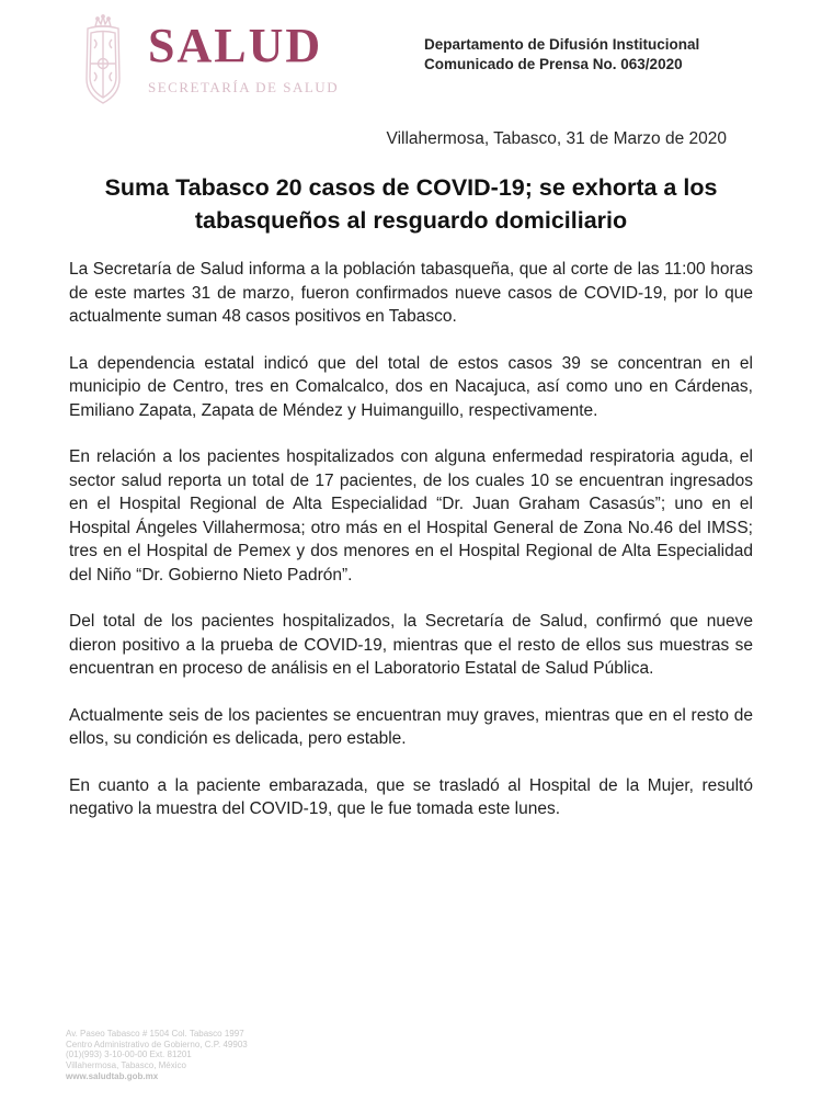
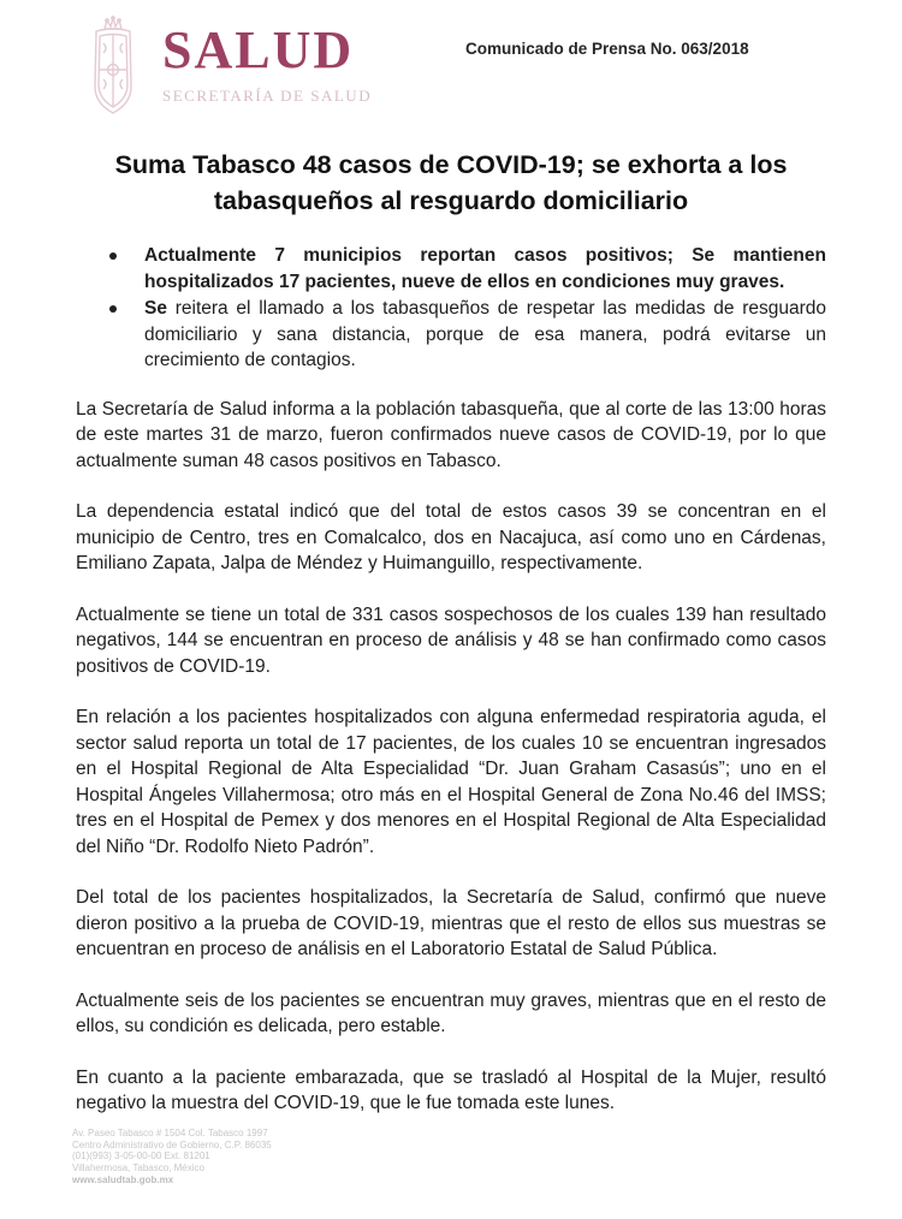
  SALUD
  SECRETARÍA DE SALUD
- Departamento de Difusión Institucional
- Comunicado de Prensa No. 063/2020
+ Comunicado de Prensa No. 063/2018
- Villahermosa, Tabasco, 31 de Marzo de 2020
- Suma Tabasco 20 casos de COVID-19; se exhorta a los tabasqueños al resguardo domiciliario
+ Suma Tabasco 48 casos de COVID-19; se exhorta a los tabasqueños al resguardo domiciliario
+ Actualmente 7 municipios reportan casos positivos; Se mantienen hospitalizados 17 pacientes, nueve de ellos en condiciones muy graves.
+ Se reitera el llamado a los tabasqueños de respetar las medidas de resguardo domiciliario y sana distancia, porque de esa manera, podrá evitarse un crecimiento de contagios.
- La Secretaría de Salud informa a la población tabasqueña, que al corte de las 11:00 horas de este martes 31 de marzo, fueron confirmados nueve casos de COVID-19, por lo que actualmente suman 48 casos positivos en Tabasco.
+ La Secretaría de Salud informa a la población tabasqueña, que al corte de las 13:00 horas de este martes 31 de marzo, fueron confirmados nueve casos de COVID-19, por lo que actualmente suman 48 casos positivos en Tabasco.
- La dependencia estatal indicó que del total de estos casos 39 se concentran en el municipio de Centro, tres en Comalcalco, dos en Nacajuca, así como uno en Cárdenas, Emiliano Zapata, Zapata de Méndez y Huimanguillo, respectivamente.
+ La dependencia estatal indicó que del total de estos casos 39 se concentran en el municipio de Centro, tres en Comalcalco, dos en Nacajuca, así como uno en Cárdenas, Emiliano Zapata, Jalpa de Méndez y Huimanguillo, respectivamente.
+ Actualmente se tiene un total de 331 casos sospechosos de los cuales 139 han resultado negativos, 144 se encuentran en proceso de análisis y 48 se han confirmado como casos positivos de COVID-19.
- En relación a los pacientes hospitalizados con alguna enfermedad respiratoria aguda, el sector salud reporta un total de 17 pacientes, de los cuales 10 se encuentran ingresados en el Hospital Regional de Alta Especialidad “Dr. Juan Graham Casasús”; uno en el Hospital Ángeles Villahermosa; otro más en el Hospital General de Zona No.46 del IMSS; tres en el Hospital de Pemex y dos menores en el Hospital Regional de Alta Especialidad del Niño “Dr. Gobierno Nieto Padrón”.
+ En relación a los pacientes hospitalizados con alguna enfermedad respiratoria aguda, el sector salud reporta un total de 17 pacientes, de los cuales 10 se encuentran ingresados en el Hospital Regional de Alta Especialidad “Dr. Juan Graham Casasús”; uno en el Hospital Ángeles Villahermosa; otro más en el Hospital General de Zona No.46 del IMSS; tres en el Hospital de Pemex y dos menores en el Hospital Regional de Alta Especialidad del Niño “Dr. Rodolfo Nieto Padrón”.
  Del total de los pacientes hospitalizados, la Secretaría de Salud, confirmó que nueve dieron positivo a la prueba de COVID-19, mientras que el resto de ellos sus muestras se encuentran en proceso de análisis en el Laboratorio Estatal de Salud Pública.
  Actualmente seis de los pacientes se encuentran muy graves, mientras que en el resto de ellos, su condición es delicada, pero estable.
  En cuanto a la paciente embarazada, que se trasladó al Hospital de la Mujer, resultó negativo la muestra del COVID-19, que le fue tomada este lunes.
  Av. Paseo Tabasco # 1504 Col. Tabasco 1997
- Centro Administrativo de Gobierno, C.P. 49903
+ Centro Administrativo de Gobierno, C.P. 86035
- (01)(993) 3-10-00-00 Ext. 81201
+ (01)(993) 3-05-00-00 Ext. 81201
  Villahermosa, Tabasco, México
  www.saludtab.gob.mx
